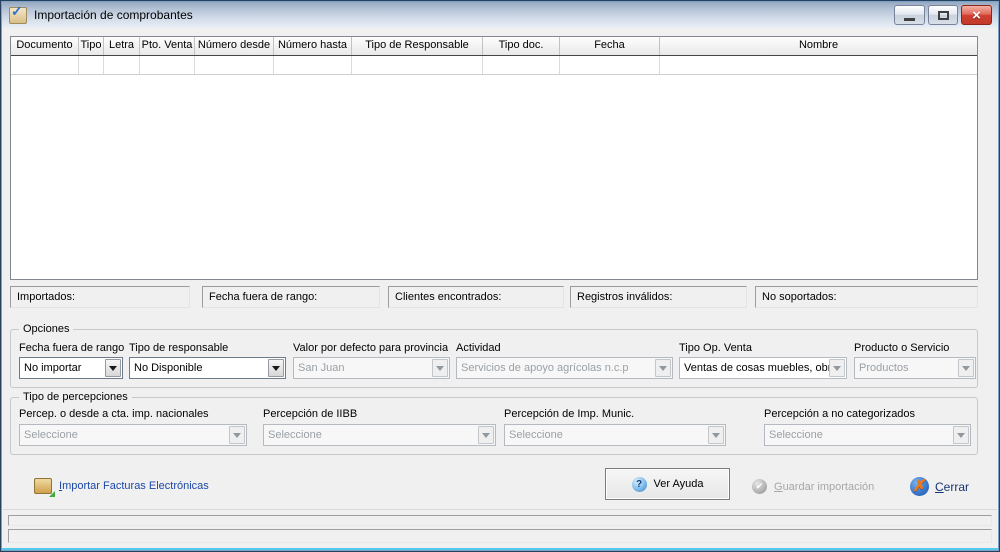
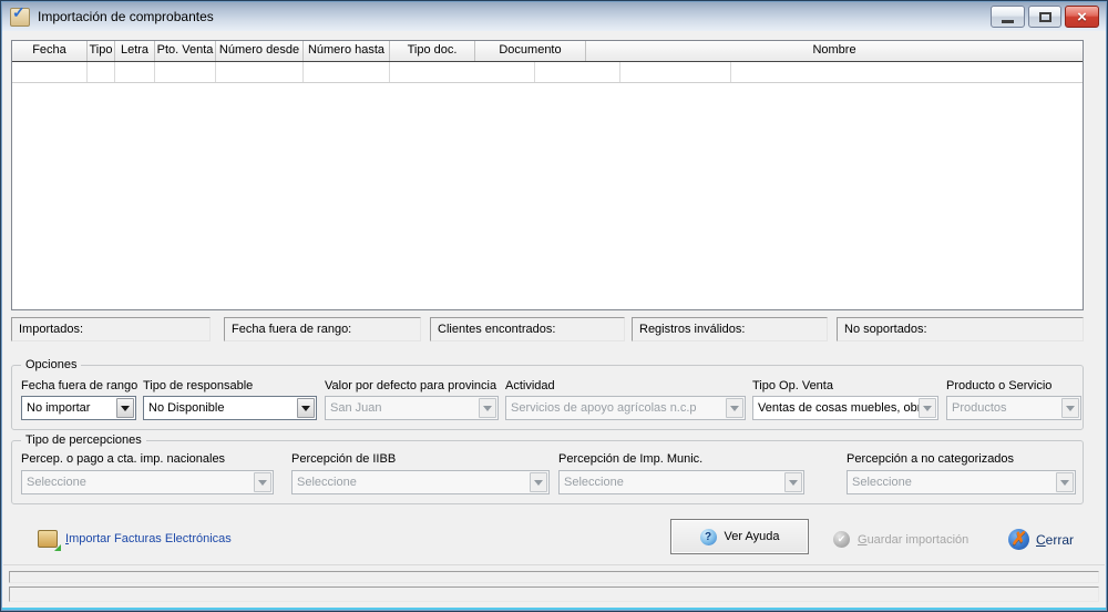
  ✓
  Importación de comprobantes
  ×
- Documento
+ Fecha
  Tipo
  Letra
  Pto. Venta
  Número desde
  Número hasta
- Tipo de Responsable
  Tipo doc.
- Fecha
+ Documento
  Nombre
  Importados:
  Fecha fuera de rango:
  Clientes encontrados:
  Registros inválidos:
  No soportados:
  Opciones
  Fecha fuera de rango
  No importar
  Tipo de responsable
  No Disponible
  Valor por defecto para provincia
  San Juan
  Actividad
  Servicios de apoyo agrícolas n.c.p
  Tipo Op. Venta
  Ventas de cosas muebles, ob
  Producto o Servicio
  Productos
  Tipo de percepciones
- Percep. o desde a cta. imp. nacionales
+ Percep. o pago a cta. imp. nacionales
  Seleccione
  Percepción de IIBB
  Seleccione
  Percepción de Imp. Munic.
  Seleccione
  Percepción a no categorizados
  Seleccione
  Importar Facturas Electrónicas
  ?
  Ver Ayuda
  ✔
  Guardar importación
  Cerrar
